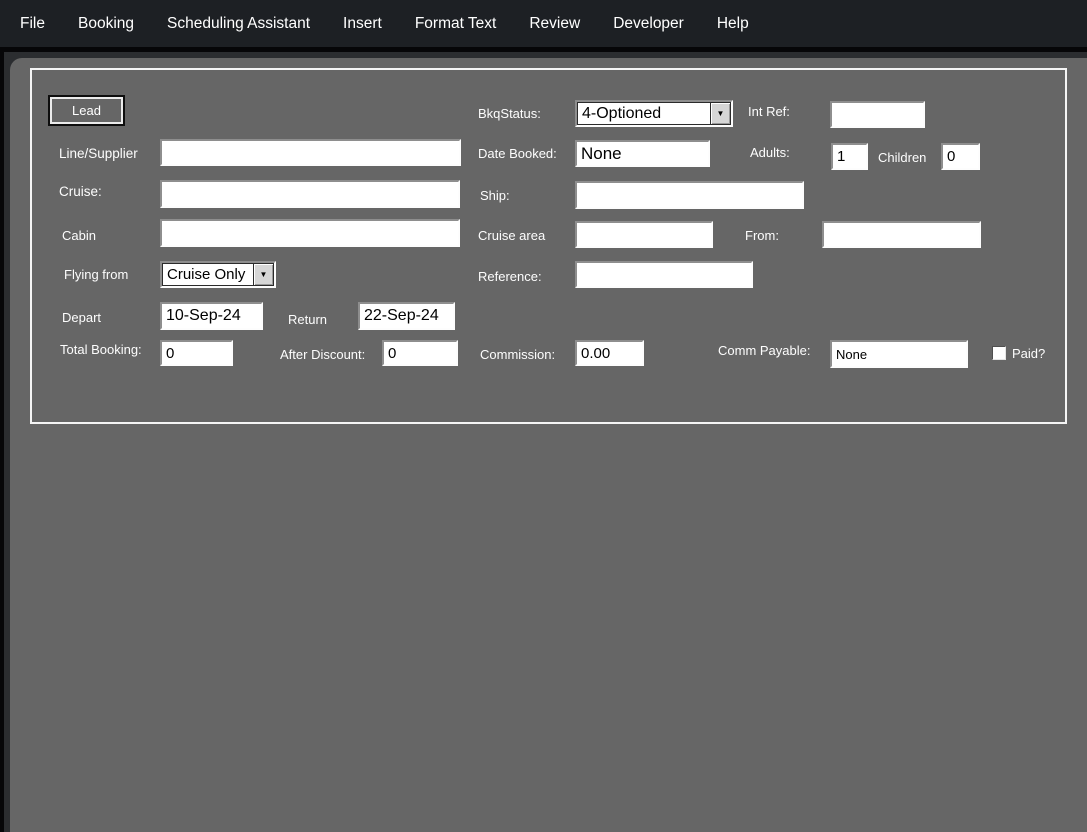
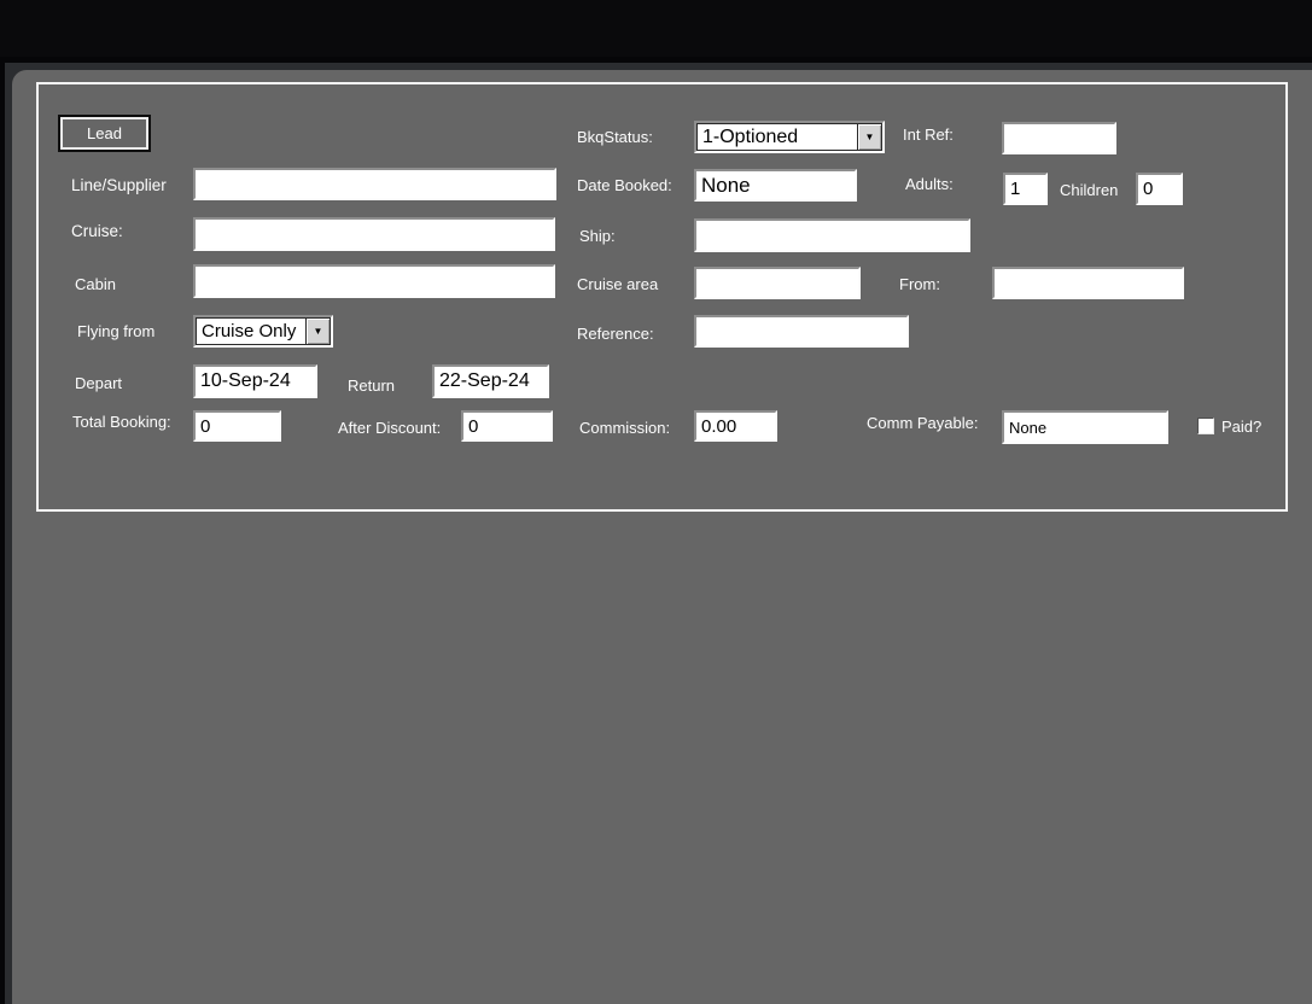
- File
- Booking
- Scheduling Assistant
- Insert
- Format Text
- Review
- Developer
- Help
  Lead
  BkqStatus:
- 4-Optioned
+ 1-Optioned
  ▼
  Int Ref:
  Line/Supplier
  Date Booked:
  None
  Adults:
  1
  Children
  0
  Cruise:
  Ship:
  Cabin
  Cruise area
  From:
  Flying from
  Cruise Only
  ▼
  Reference:
  Depart
  10-Sep-24
  Return
  22-Sep-24
  Total Booking:
  0
  After Discount:
  0
  Commission:
  0.00
  Comm Payable:
  None
  Paid?
